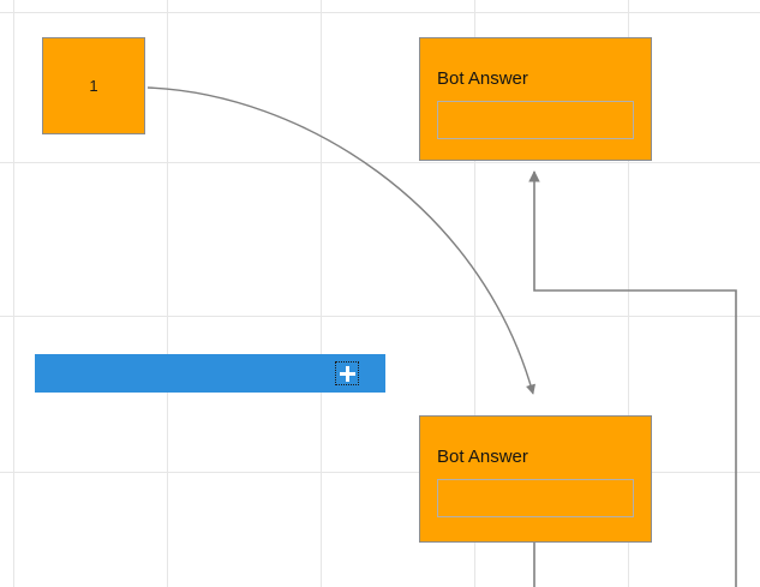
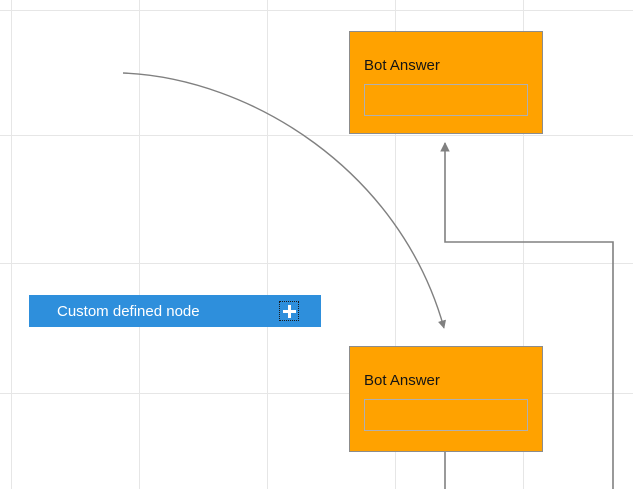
- 1
  Bot Answer
  Bot Answer
+ Custom defined node
